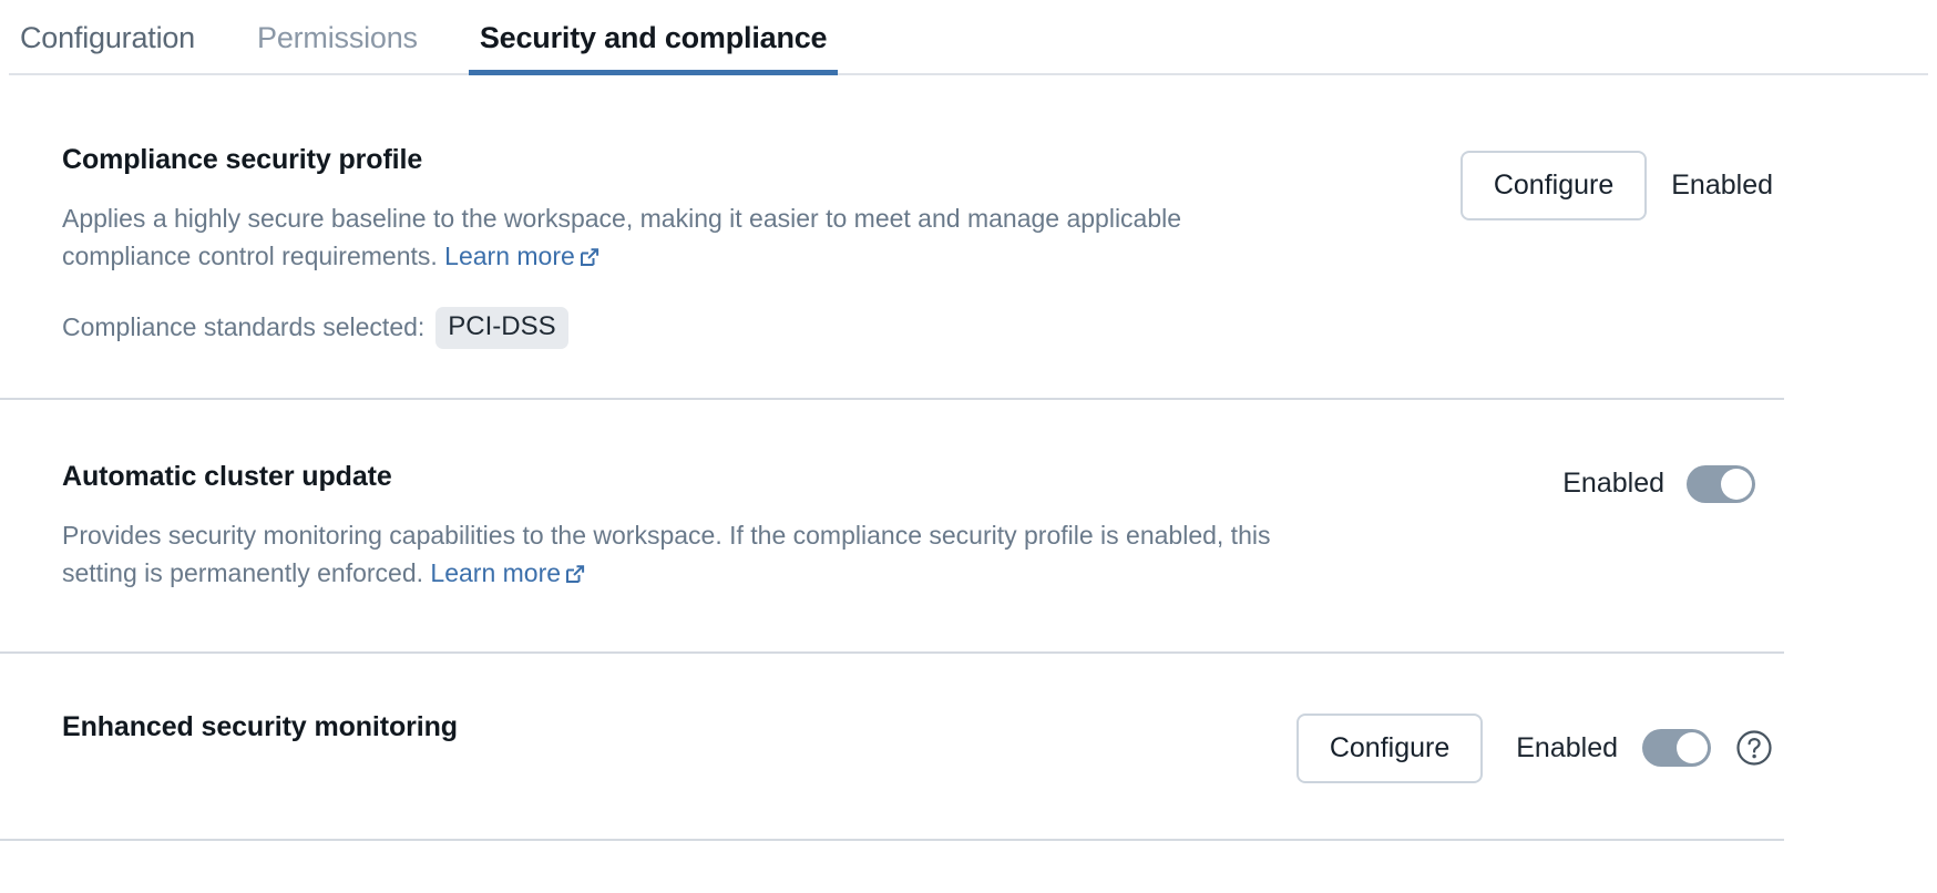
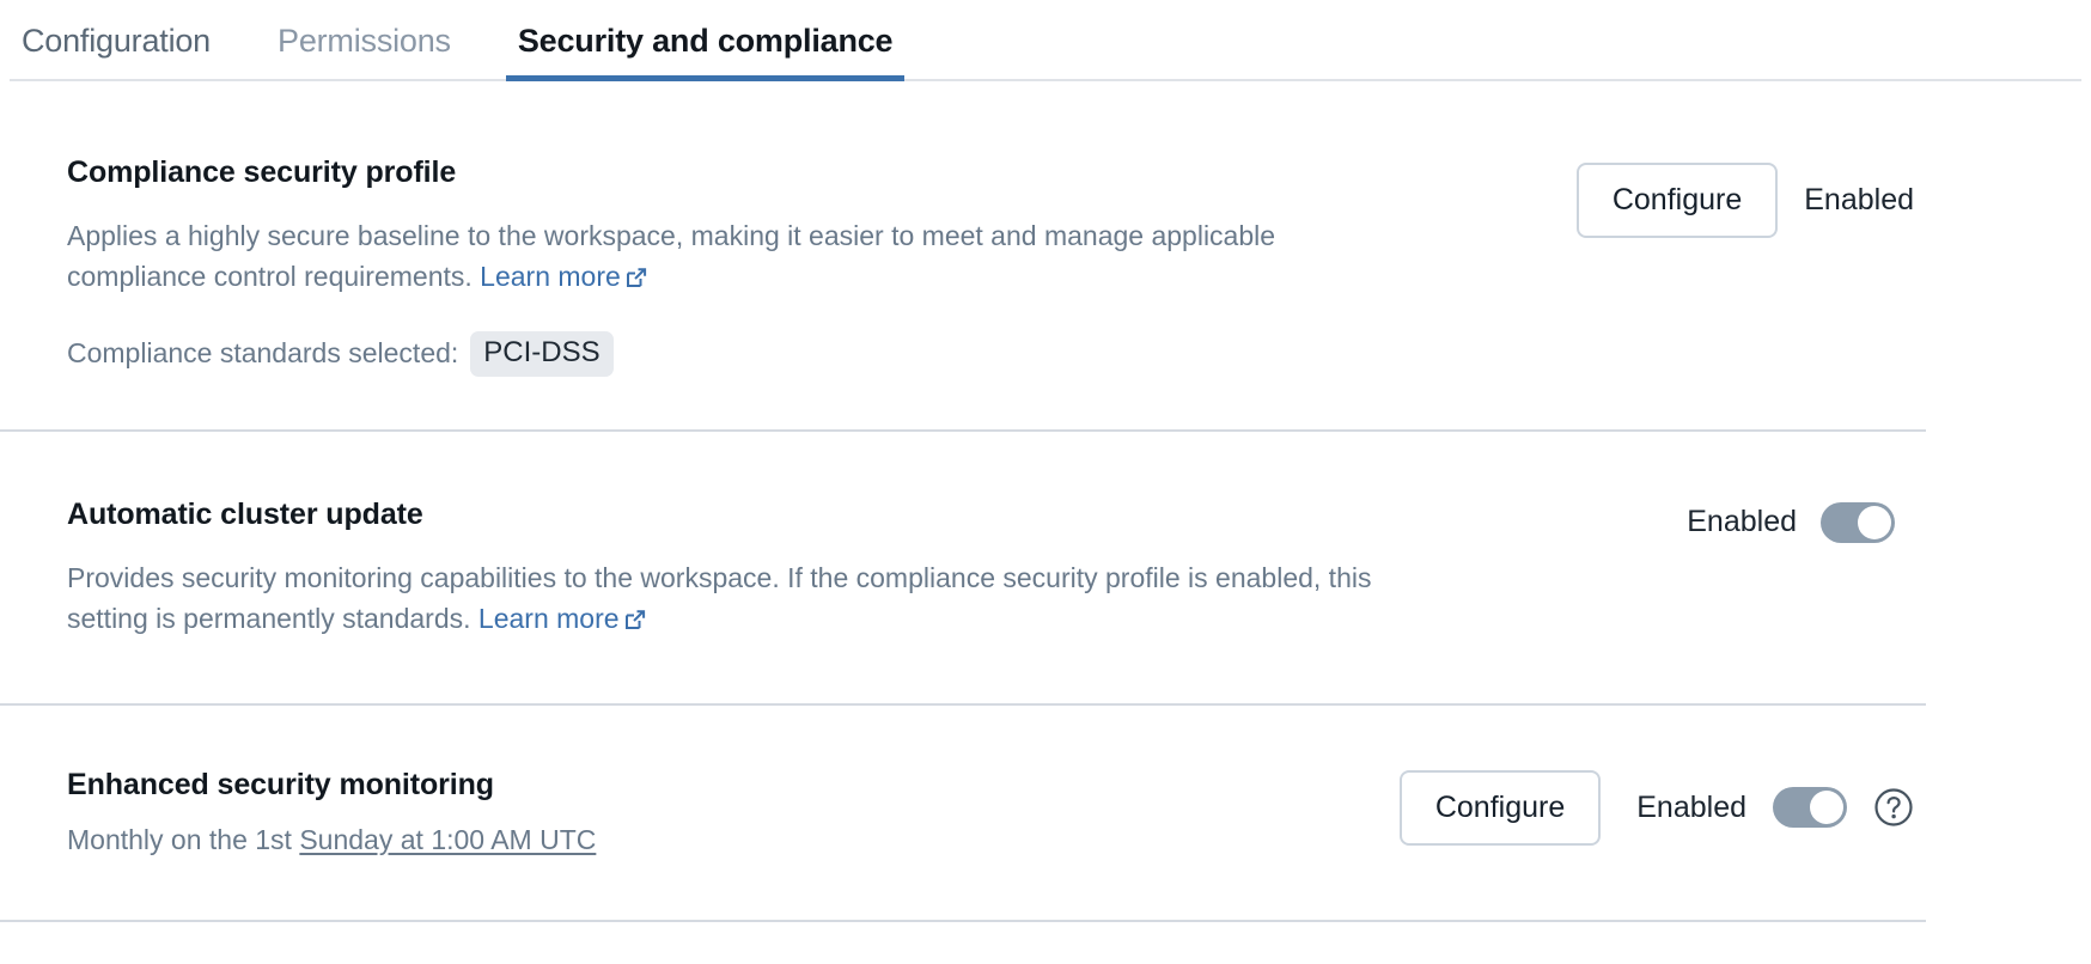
  Configuration
  Permissions
  Security and compliance
  Compliance security profile
  Applies a highly secure baseline to the workspace, making it easier to meet and manage applicable compliance control requirements. Learn more
  Compliance standards selected:
  PCI-DSS
  Configure
  Enabled
  Automatic cluster update
- Provides security monitoring capabilities to the workspace. If the compliance security profile is enabled, this setting is permanently enforced. Learn more
+ Provides security monitoring capabilities to the workspace. If the compliance security profile is enabled, this setting is permanently standards. Learn more
  Enabled
  Enhanced security monitoring
+ Monthly on the 1st Sunday at 1:00 AM UTC
  Configure
  Enabled
